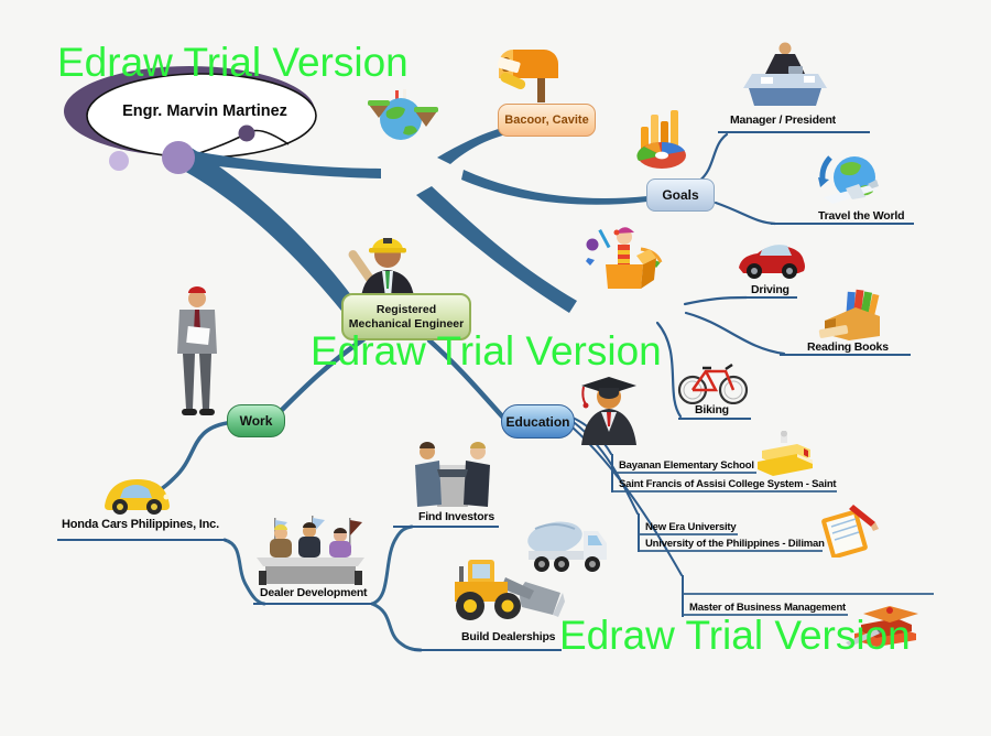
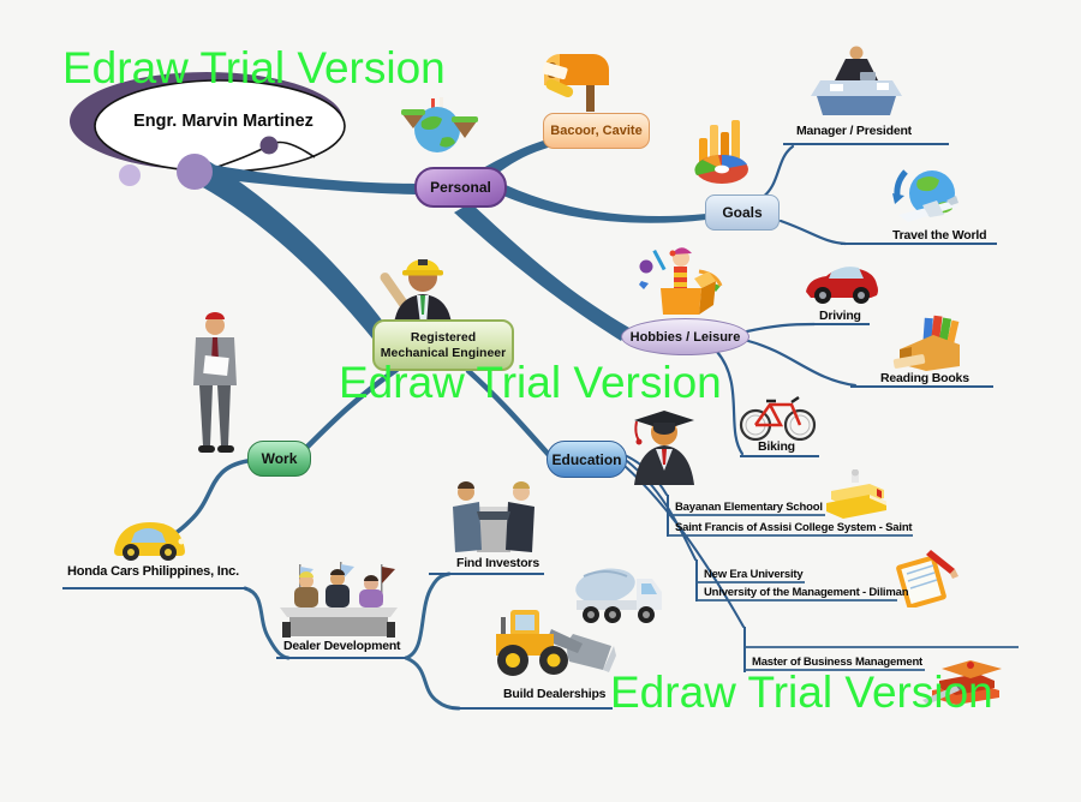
  Engr. Marvin Martinez
+ Personal
  Bacoor, Cavite
  Goals
+ Hobbies / Leisure
  Registered Mechanical Engineer
  Work
  Education
  Manager / President
  Travel the World
  Driving
  Reading Books
  Biking
  Honda Cars Philippines, Inc.
  Find Investors
  Dealer Development
  Build Dealerships
  Bayanan Elementary School
  Saint Francis of Assisi College System - Saint
  New Era University
- University of the Philippines - Diliman
+ University of the Management - Diliman
  Master of Business Management
  Edraw Trial Version
  Edraw Trial Version
  Edraw Trial Version
